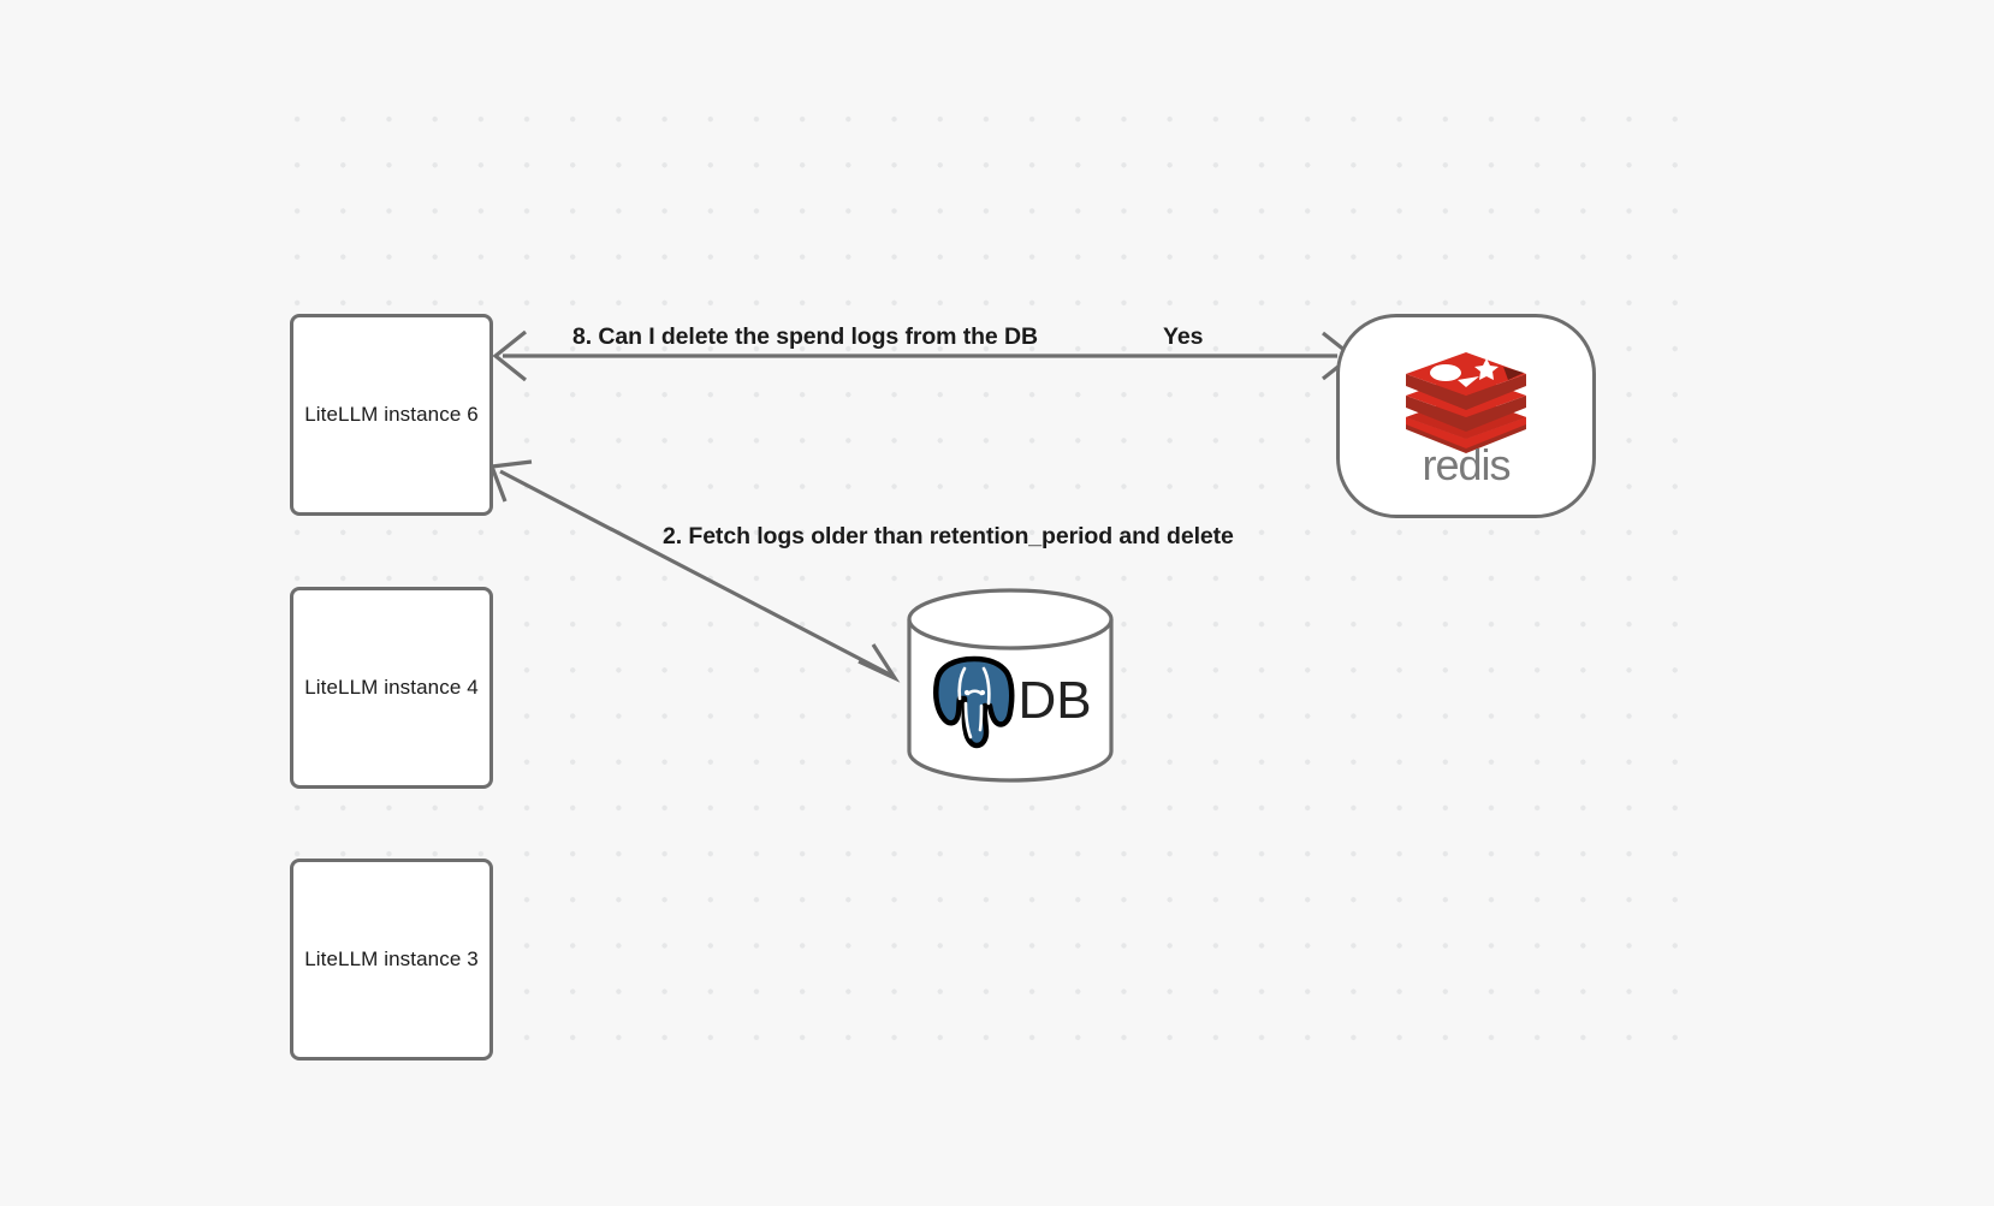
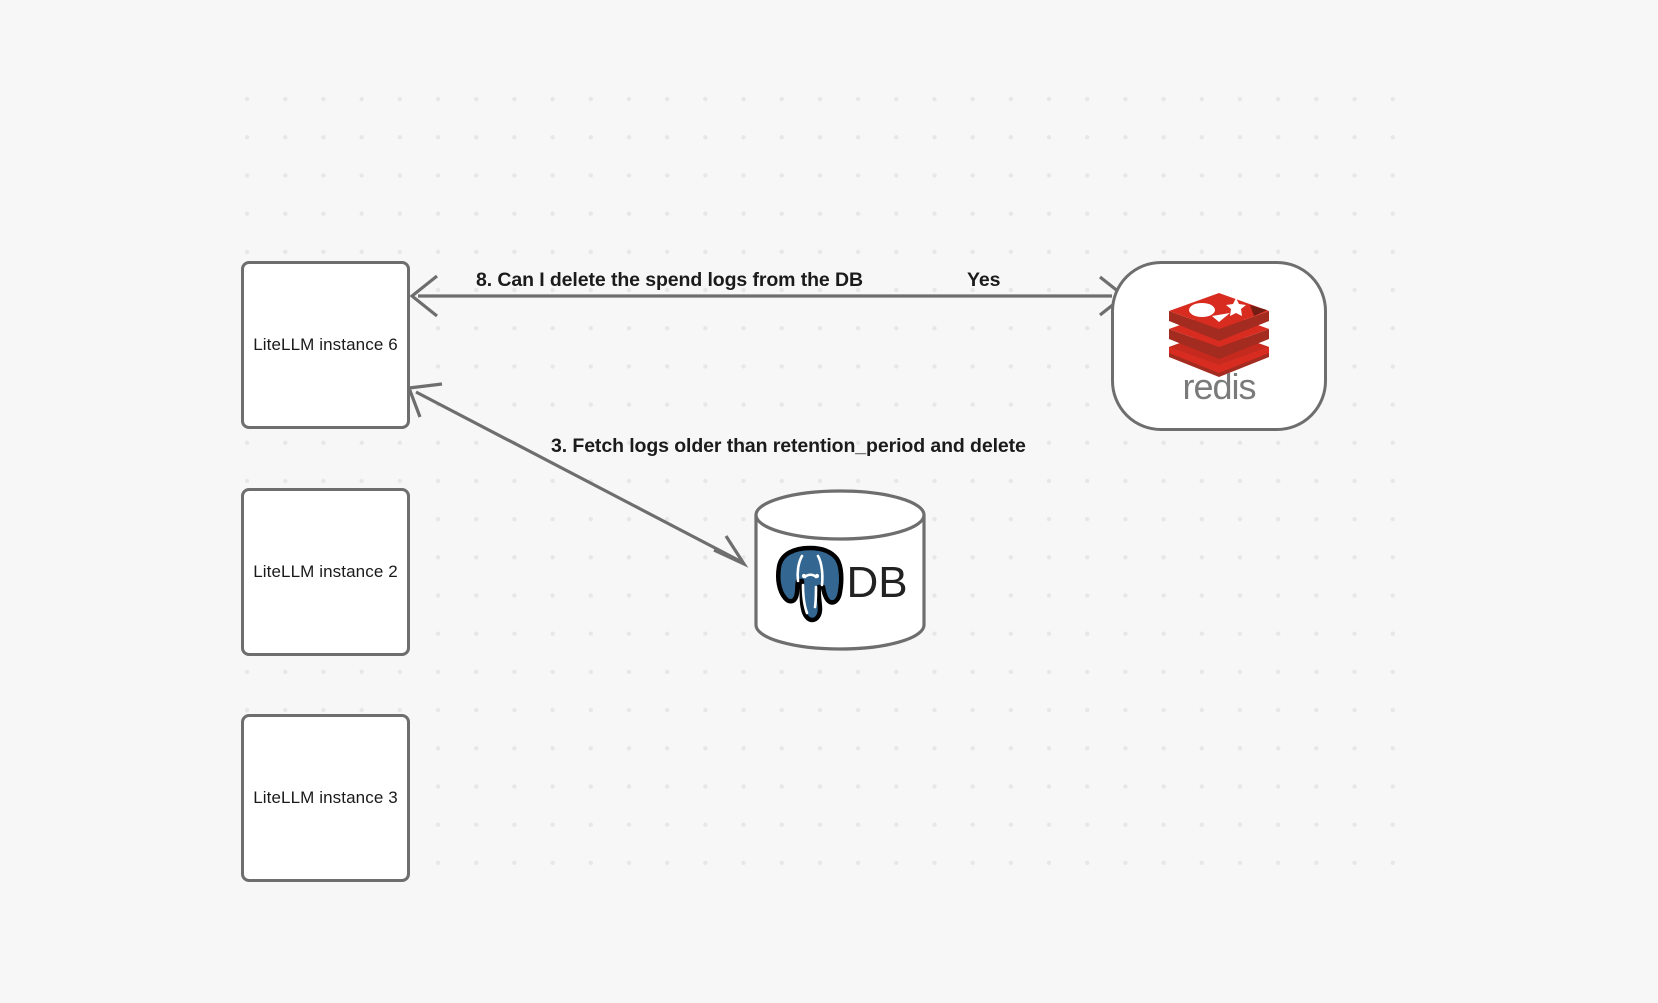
  8. Can I delete the spend logs from the DB
  Yes
- 2. Fetch logs older than retention_period and delete
+ 3. Fetch logs older than retention_period and delete
  LiteLLM instance 6
- LiteLLM instance 4
+ LiteLLM instance 2
  LiteLLM instance 3
  redis
  DB
